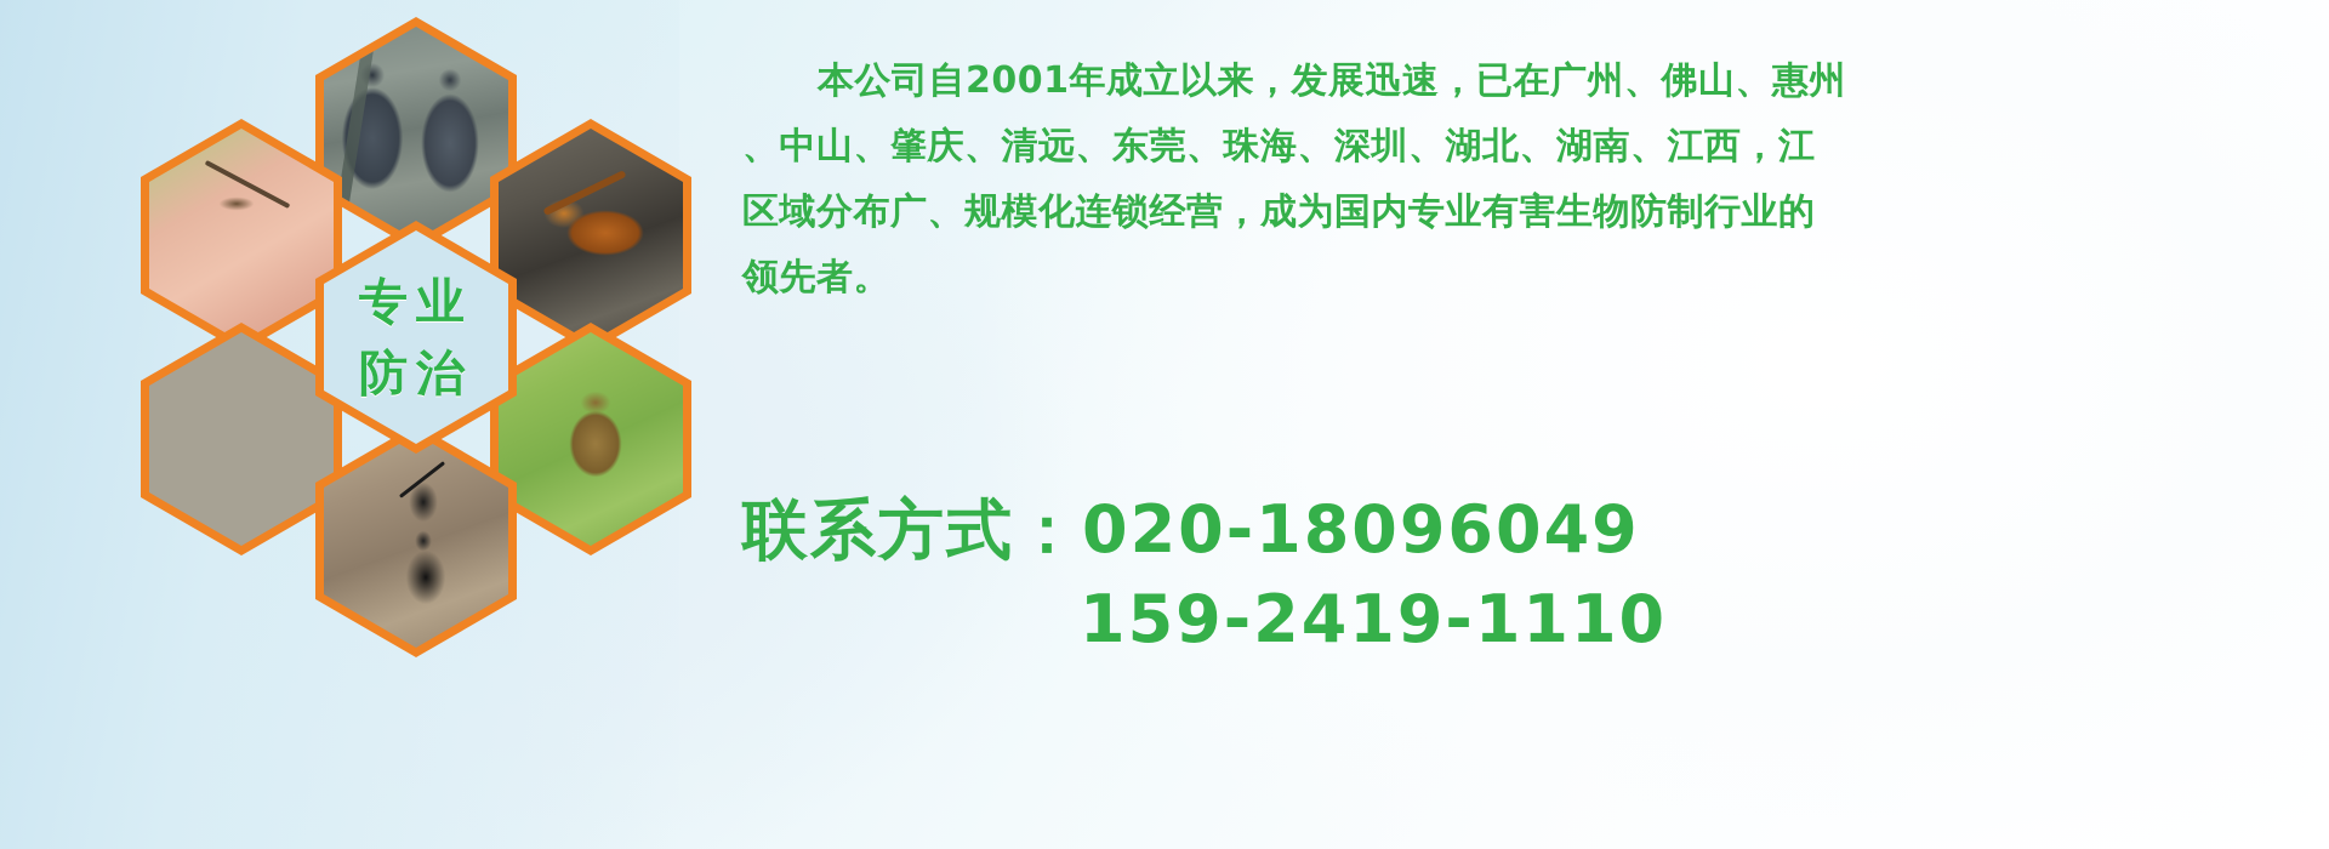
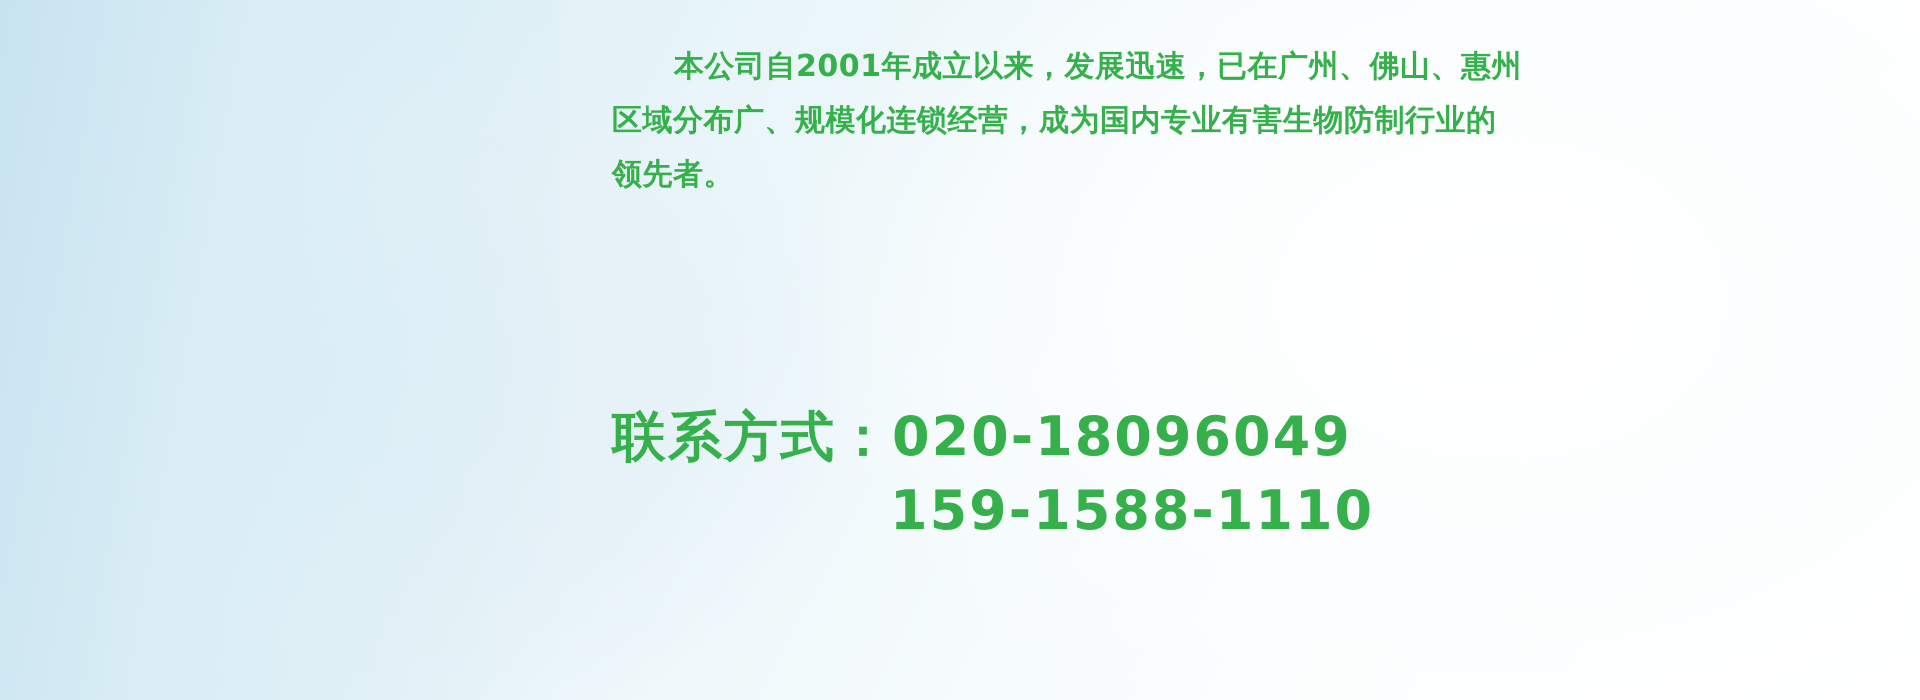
- 专业
- 防治
  本公司自2001年成立以来，发展迅速，已在广州、佛山、惠州
- 、中山、肇庆、清远、东莞、珠海、深圳、湖北、湖南、江西，江
  区域分布广、规模化连锁经营，成为国内专业有害生物防制行业的
  领先者。
  联系方式：020-18096049
- 159-2419-1110
+ 159-1588-1110
